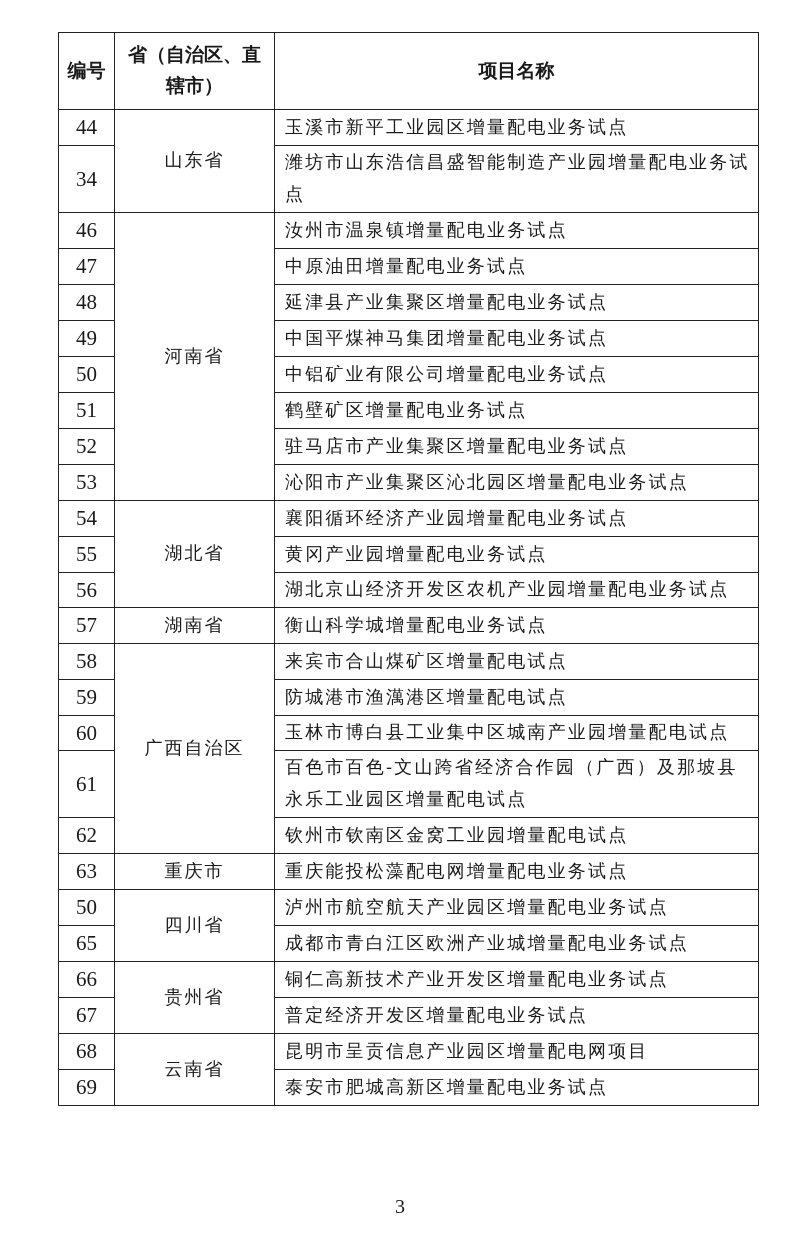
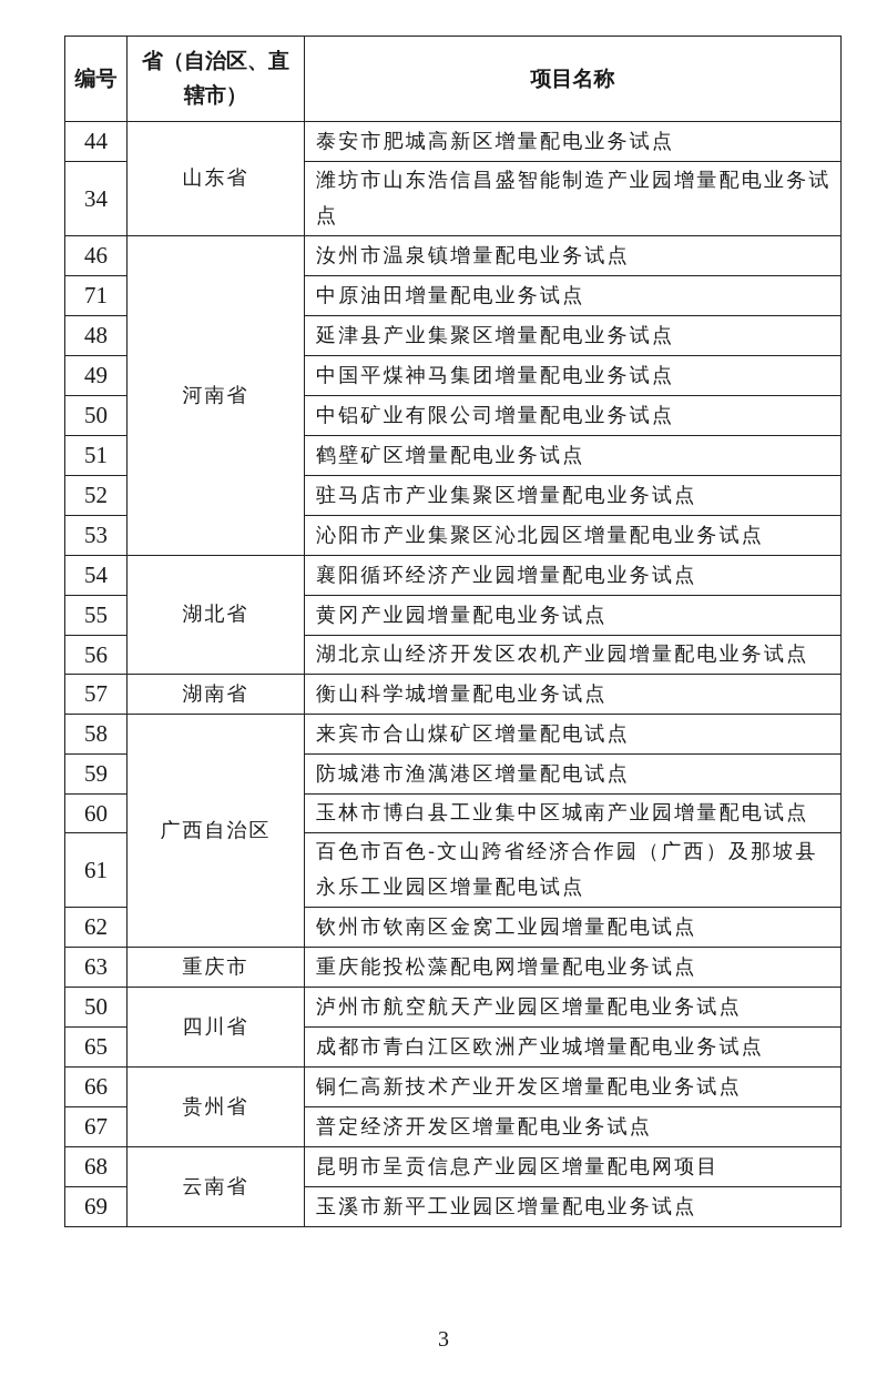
  编号	省（自治区、直辖市）	项目名称
- 44	山东省	玉溪市新平工业园区增量配电业务试点
+ 44	山东省	泰安市肥城高新区增量配电业务试点
  34	潍坊市山东浩信昌盛智能制造产业园增量配电业务试点
  46	河南省	汝州市温泉镇增量配电业务试点
- 47	中原油田增量配电业务试点
+ 71	中原油田增量配电业务试点
  48	延津县产业集聚区增量配电业务试点
  49	中国平煤神马集团增量配电业务试点
  50	中铝矿业有限公司增量配电业务试点
  51	鹤壁矿区增量配电业务试点
  52	驻马店市产业集聚区增量配电业务试点
  53	沁阳市产业集聚区沁北园区增量配电业务试点
  54	湖北省	襄阳循环经济产业园增量配电业务试点
  55	黄冈产业园增量配电业务试点
  56	湖北京山经济开发区农机产业园增量配电业务试点
  57	湖南省	衡山科学城增量配电业务试点
  58	广西自治区	来宾市合山煤矿区增量配电试点
  59	防城港市渔澫港区增量配电试点
  60	玉林市博白县工业集中区城南产业园增量配电试点
  61	百色市百色-文山跨省经济合作园（广西）及那坡县永乐工业园区增量配电试点
  62	钦州市钦南区金窝工业园增量配电试点
  63	重庆市	重庆能投松藻配电网增量配电业务试点
  50	四川省	泸州市航空航天产业园区增量配电业务试点
  65	成都市青白江区欧洲产业城增量配电业务试点
  66	贵州省	铜仁高新技术产业开发区增量配电业务试点
  67	普定经济开发区增量配电业务试点
  68	云南省	昆明市呈贡信息产业园区增量配电网项目
- 69	泰安市肥城高新区增量配电业务试点
+ 69	玉溪市新平工业园区增量配电业务试点
  3
